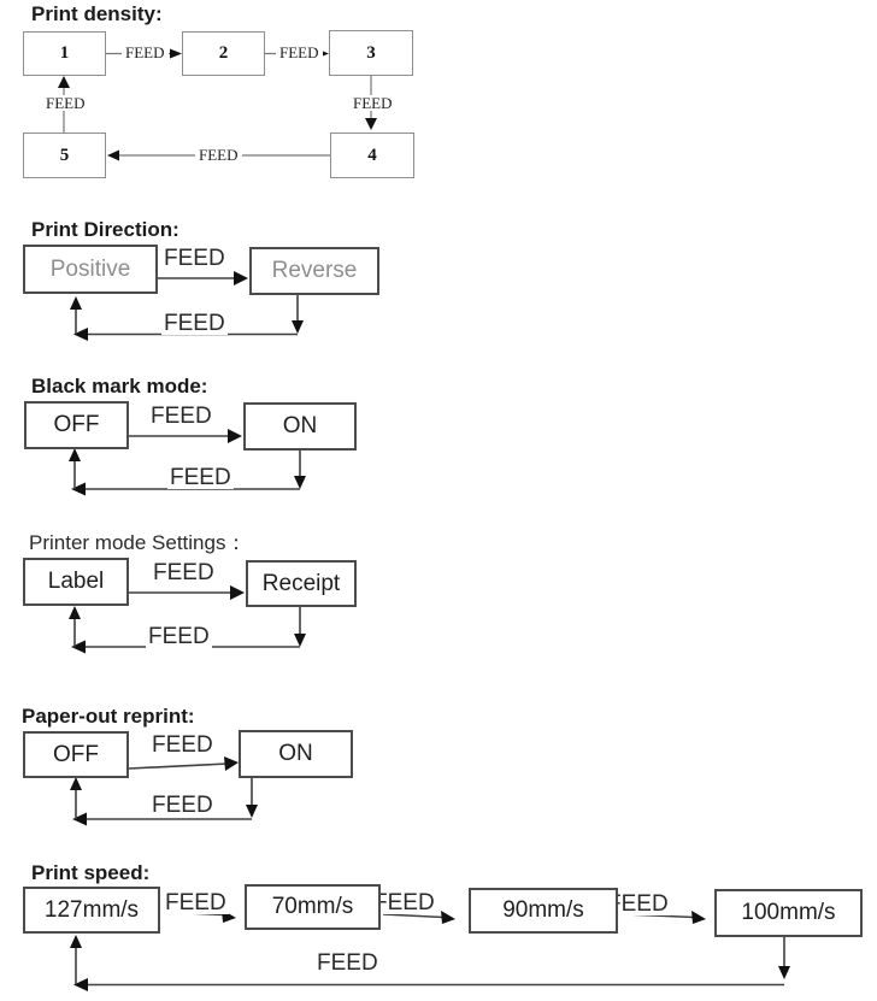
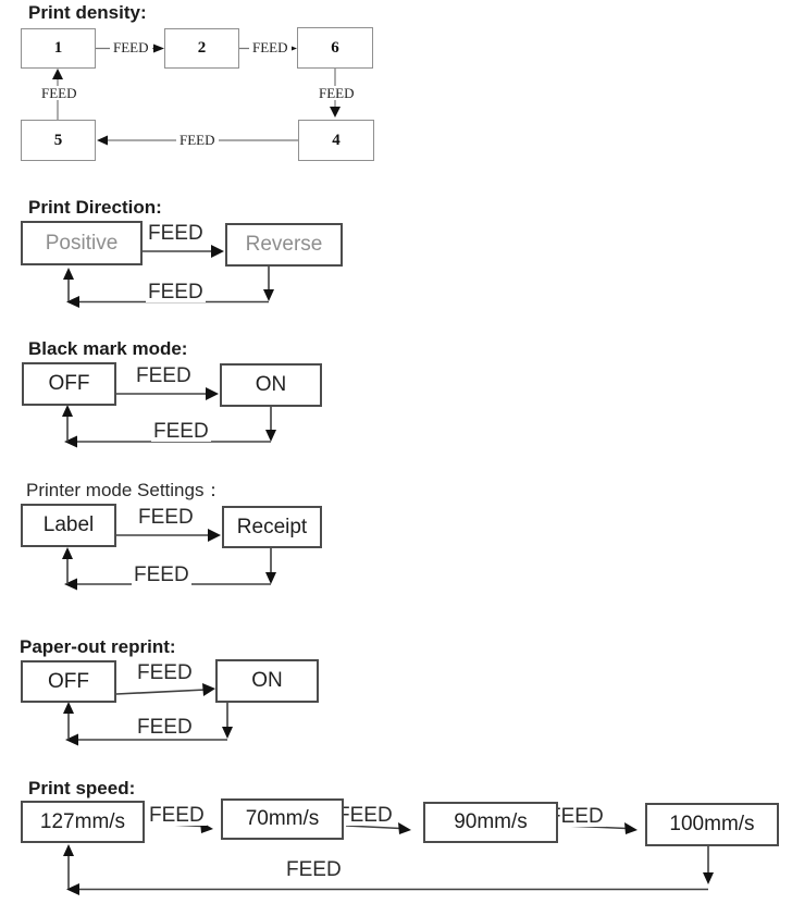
  Print density:
  Print Direction:
  Black mark mode:
  Printer mode Settings：
  Paper-out reprint:
  Print speed:
  FEED
  FEED
  FEED
  FEED
  FEED
  FEED
  FEED
  FEED
  FEED
  FEED
  FEED
  FEED
  FEED
  FEED
  EED
  EED
  FEED
  1
  2
- 3
+ 6
  4
  5
  Positive
  Reverse
  OFF
  ON
  Label
  Receipt
  OFF
  ON
  127mm/s
  70mm/s
  90mm/s
  100mm/s
